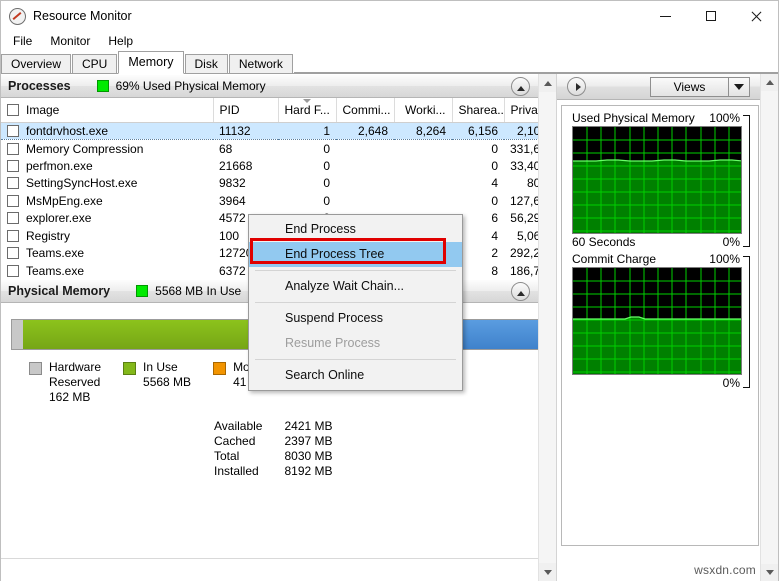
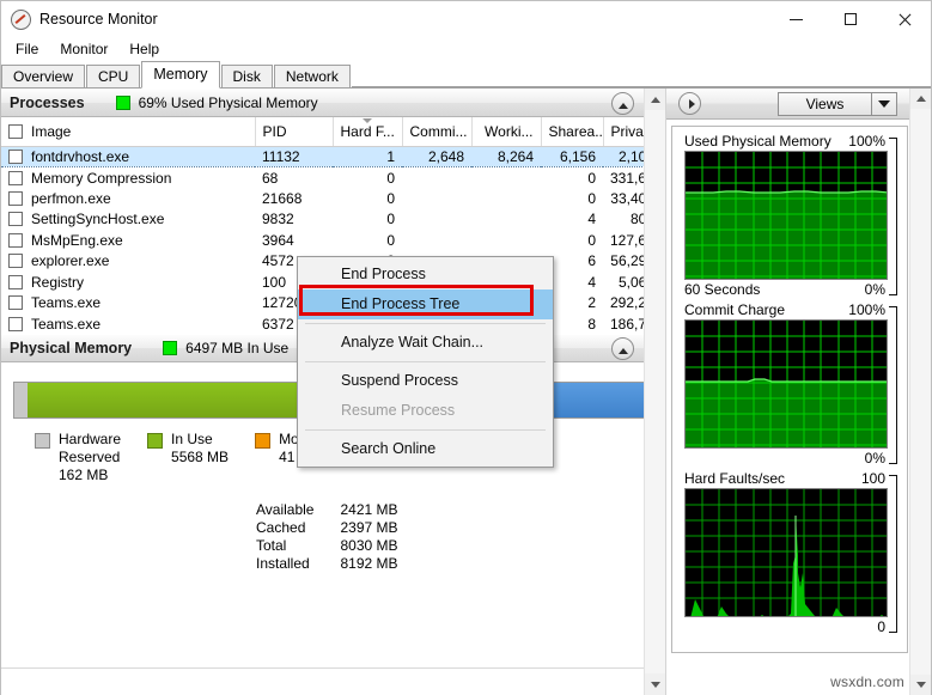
  Resource Monitor
  File
  Monitor
  Help
  Overview
  CPU
  Memory
  Disk
  Network
  Processes
  69% Used Physical Memory
  Image	PID	Hard F...	Commi...	Worki...	Sharea..	Priva
  fontdrvhost.exe	11132	1	2,648	8,264	6,156	2,10
  Memory Compression	68	0			0	331,6
  perfmon.exe	21668	0			0	33,40
  SettingSyncHost.exe	9832	0			4	80
  MsMpEng.exe	3964	0			0	127,6
  explorer.exe	4572				6	56,29
  Registry	100				4	5,06
  Teams.exe	1272				2	292,2
  Teams.exe	6372				8	186,7
  Physical Memory
- 5568 MB In Use
+ 6497 MB In Use
  Hardware
  Reserved
  162 MB
  In Use
  5568 MB
  Available	2421 MB
  Cached	2397 MB
  Total	8030 MB
  Installed	8192 MB
  End Process
  End Process Tree
  Analyze Wait Chain...
  Suspend Process
  Resume Process
  Search Online
  Views
  Used Physical Memory
  100%
  60 Seconds
  0%
  Commit Charge
  100%
  0%
+ Hard Faults/sec
+ 100
+ 0
  wsxdn.com
